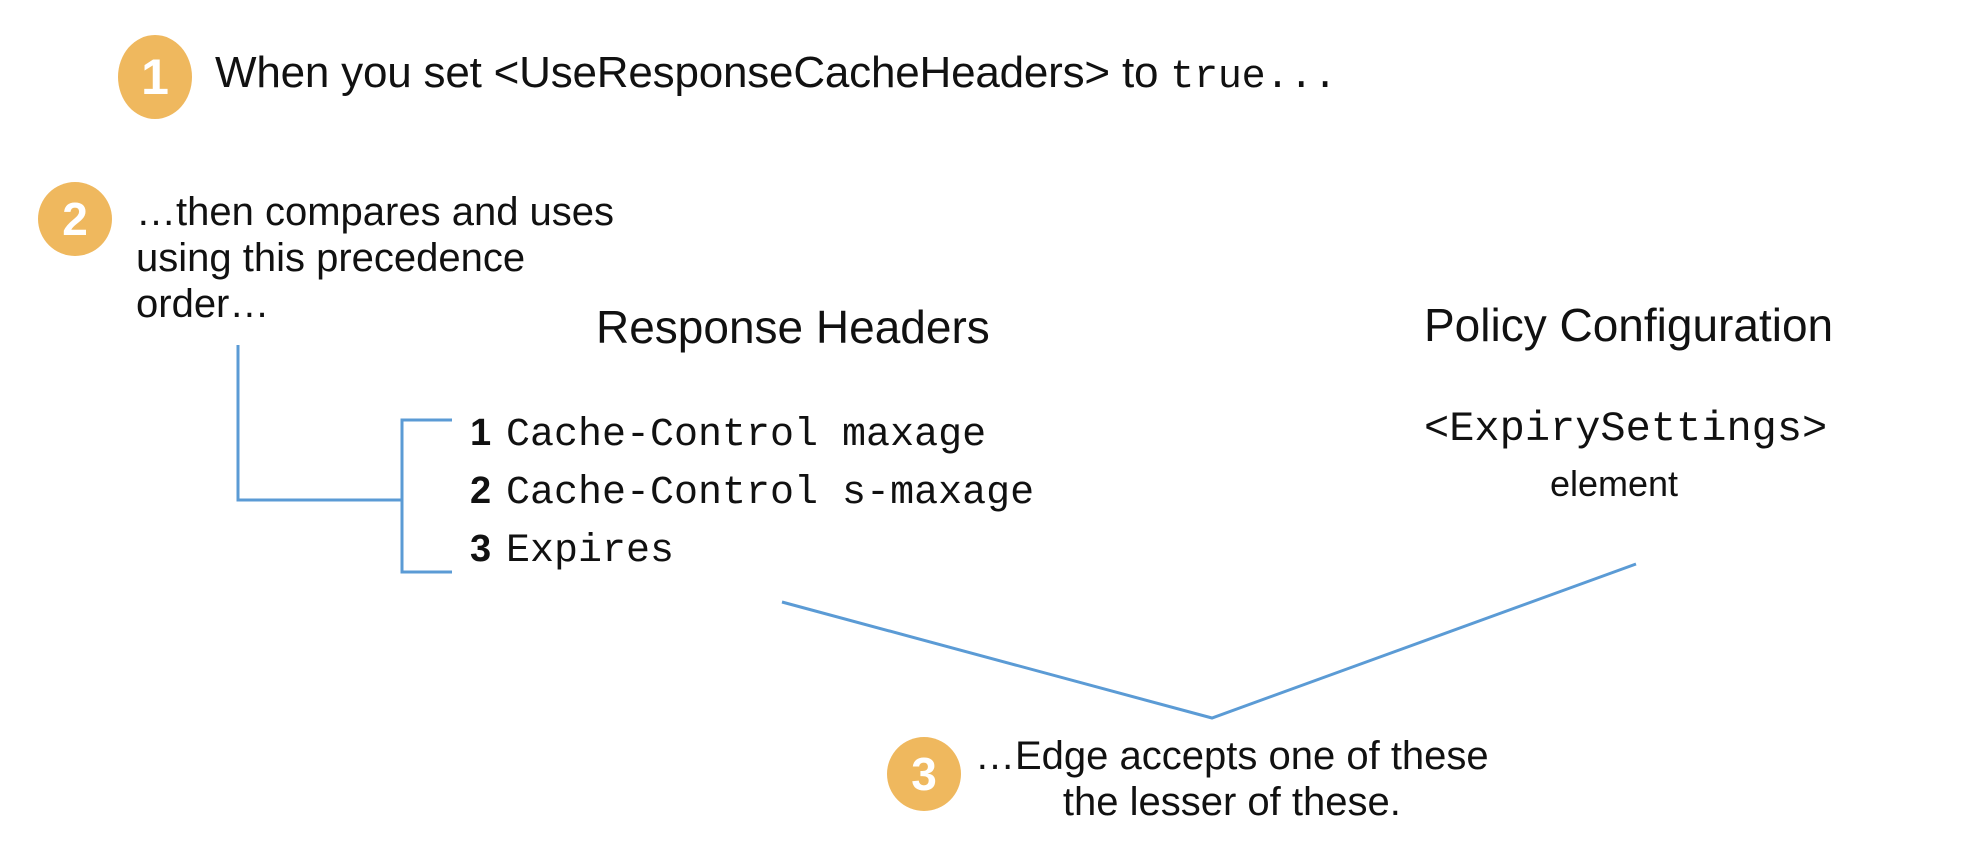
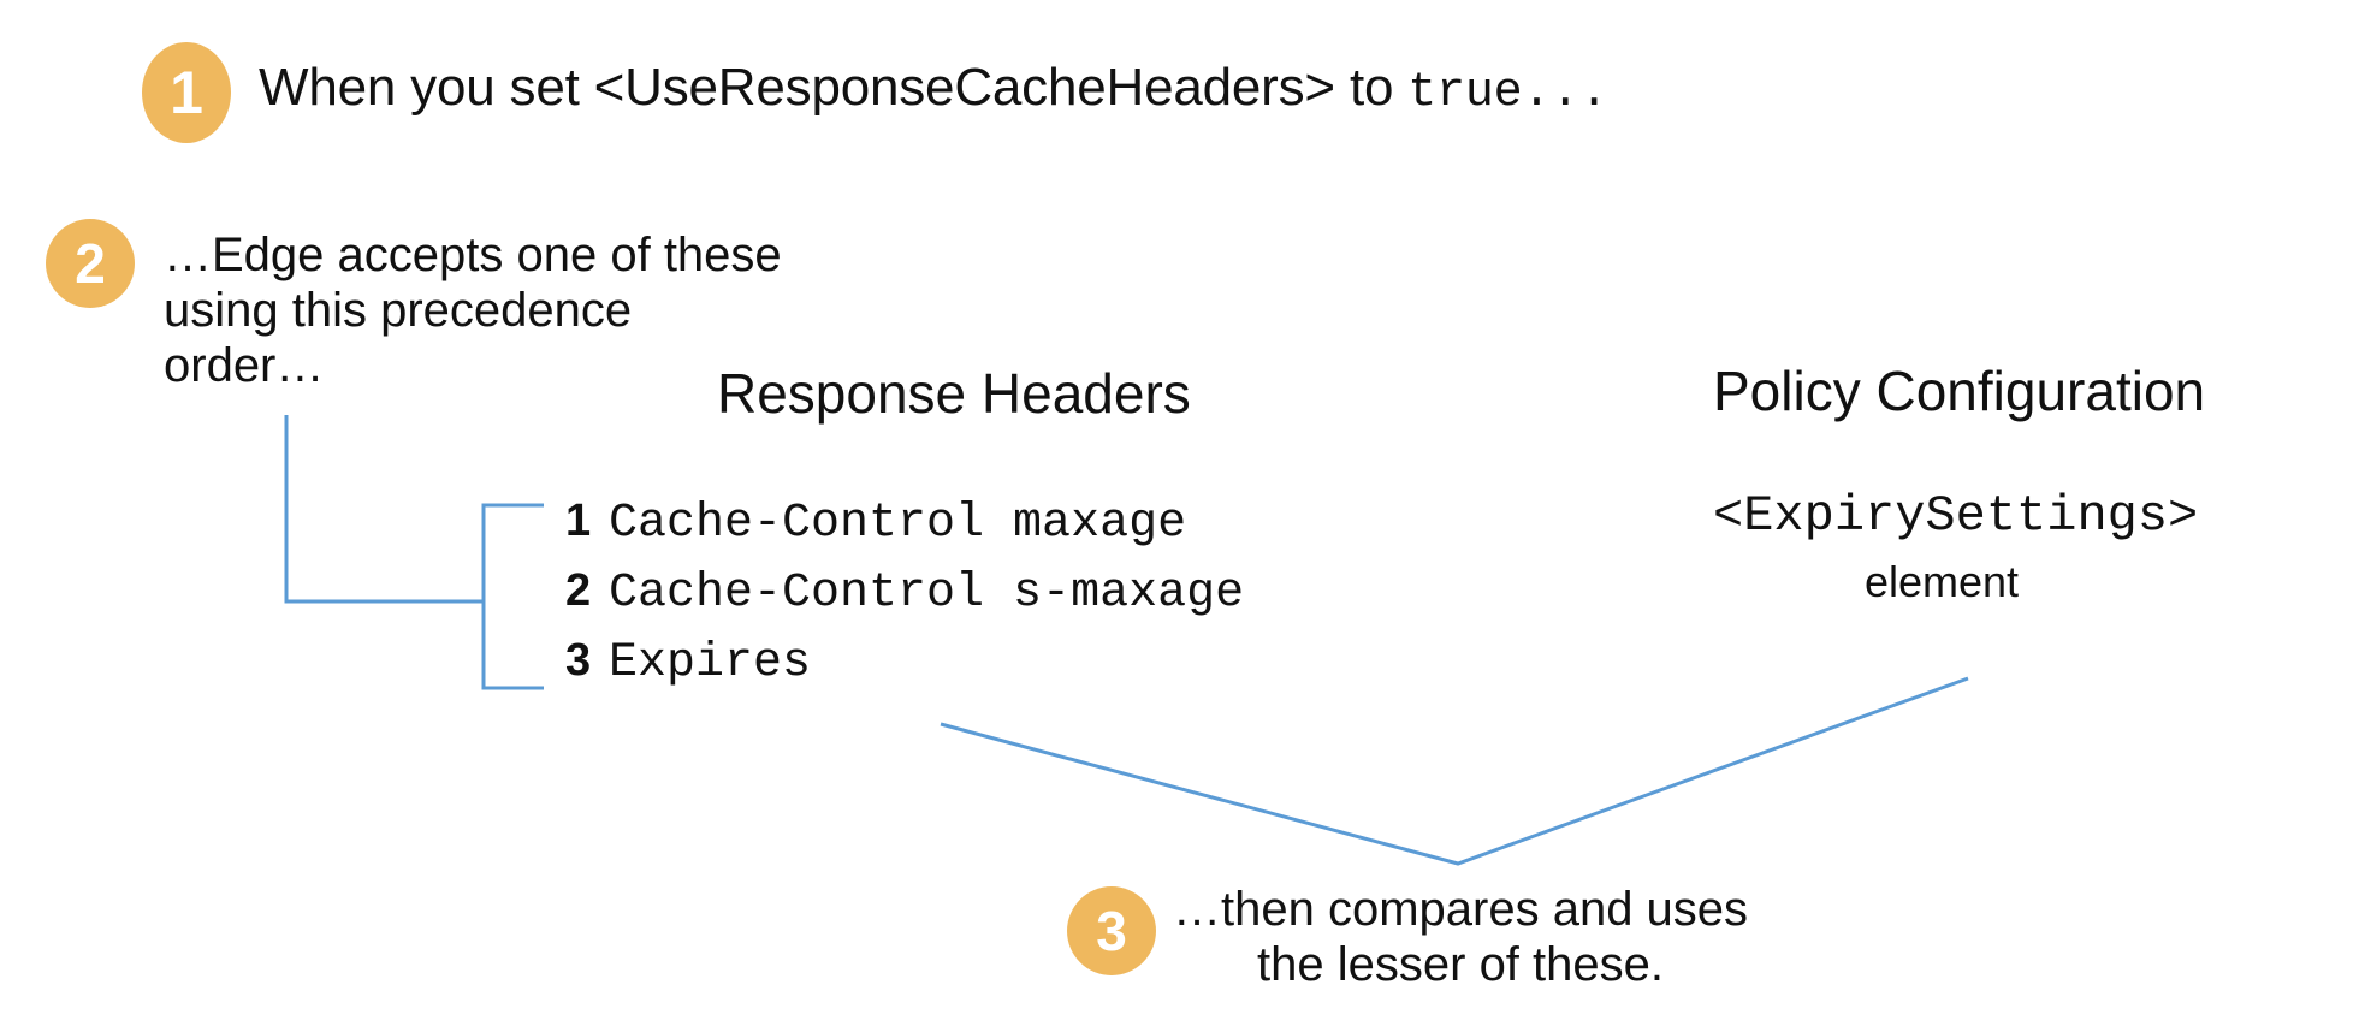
  1
  When you set <UseResponseCacheHeaders> to true...
  2
- …then compares and uses using this precedence order…
+ …Edge accepts one of these using this precedence order…
  Response Headers
  1
  Cache-Control maxage
  2
  Cache-Control s-maxage
  3
  Expires
  Policy Configuration
  <ExpirySettings>
  element
  3
- …Edge accepts one of these the lesser of these.
+ …then compares and uses the lesser of these.
